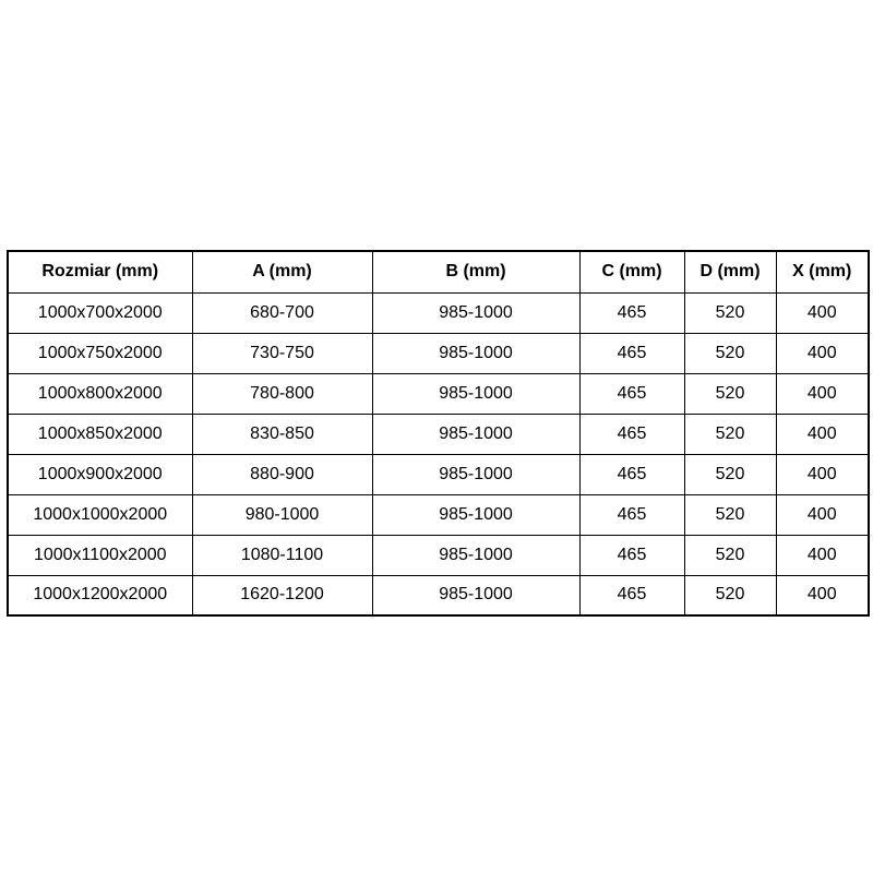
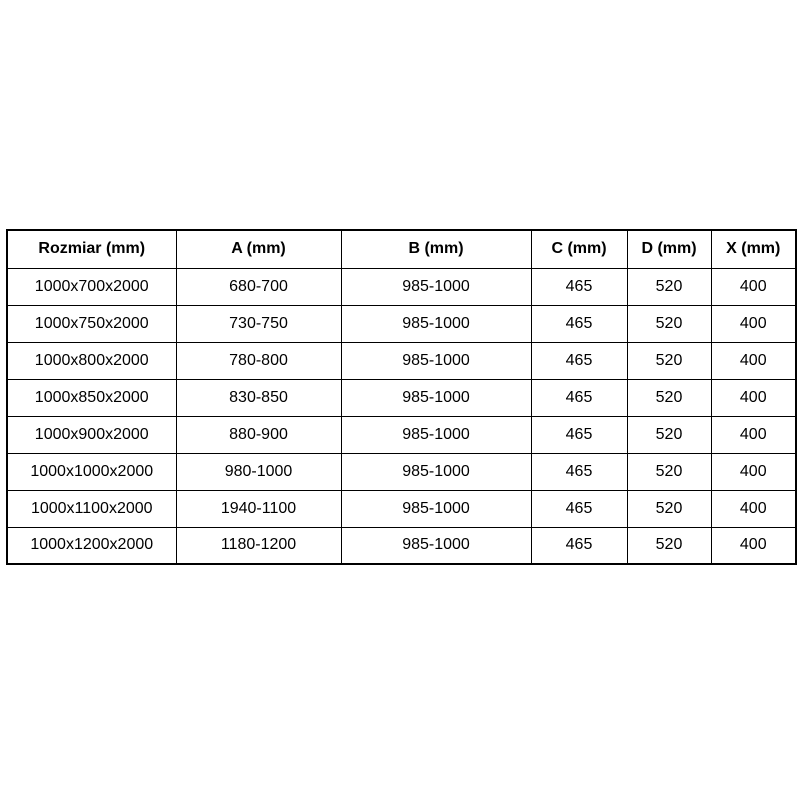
  Rozmiar (mm)	A (mm)	B (mm)	C (mm)	D (mm)	X (mm)
  1000x700x2000	680-700	985-1000	465	520	400
  1000x750x2000	730-750	985-1000	465	520	400
  1000x800x2000	780-800	985-1000	465	520	400
  1000x850x2000	830-850	985-1000	465	520	400
  1000x900x2000	880-900	985-1000	465	520	400
  1000x1000x2000	980-1000	985-1000	465	520	400
- 1000x1100x2000	1080-1100	985-1000	465	520	400
+ 1000x1100x2000	1940-1100	985-1000	465	520	400
- 1000x1200x2000	1620-1200	985-1000	465	520	400
+ 1000x1200x2000	1180-1200	985-1000	465	520	400
